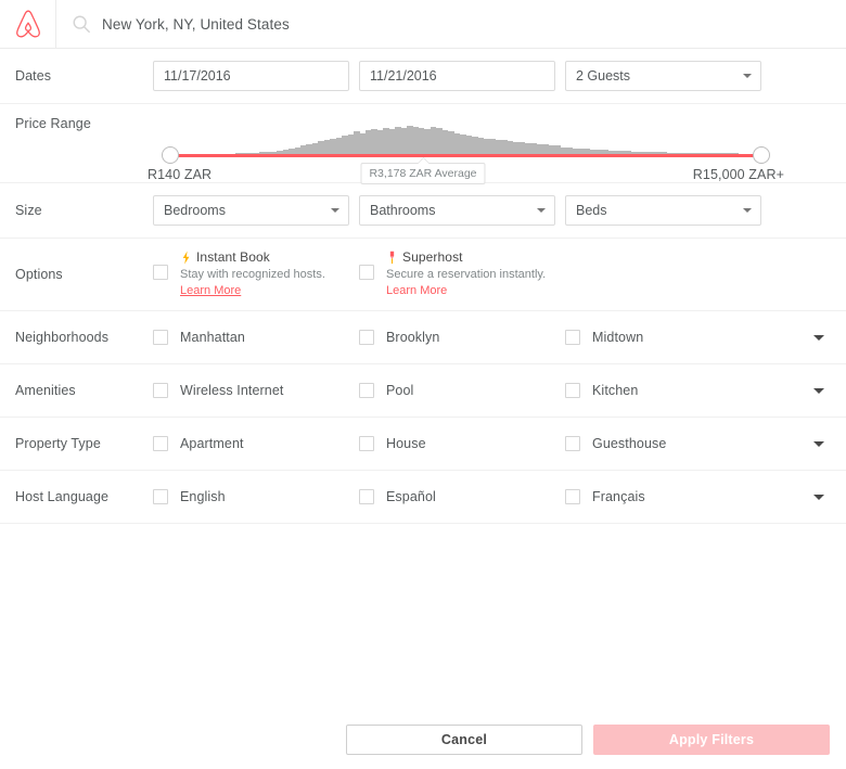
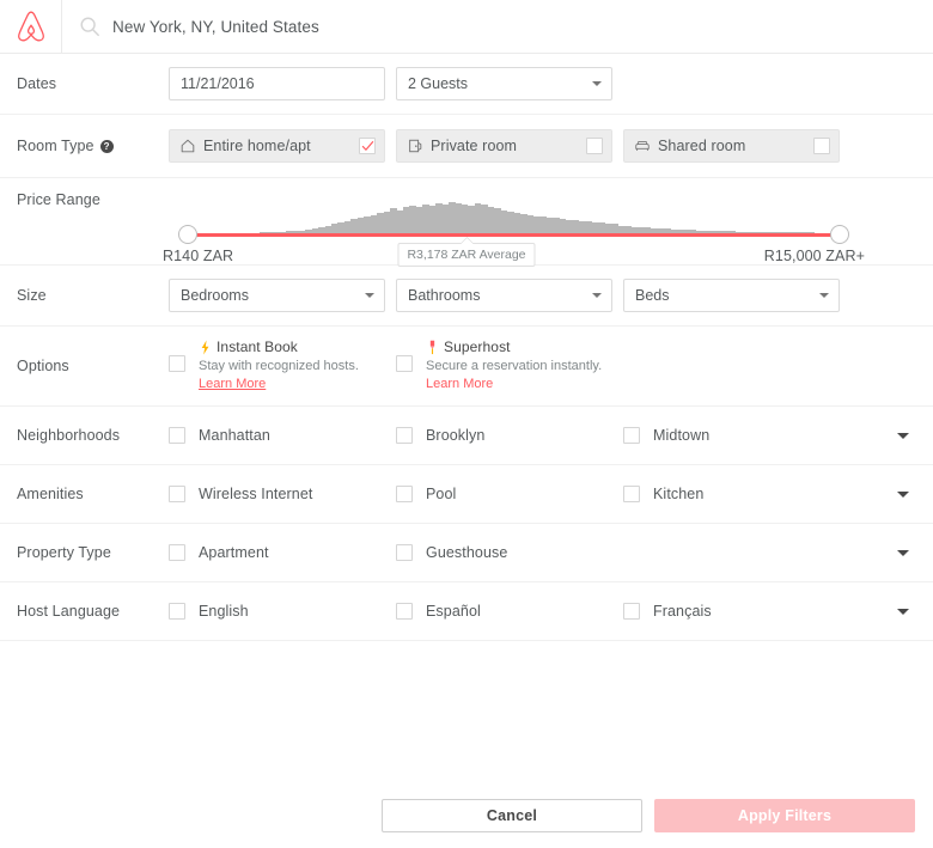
  New York, NY, United States
  Dates
- 11/17/2016
  11/21/2016
  2 Guests
+ Room Type
+ ?
+ Entire home/apt
+ Private room
+ Shared room
  Price Range
  R140 ZAR
  R15,000 ZAR+
  R3,178 ZAR Average
  Size
  Bedrooms
  Bathrooms
  Beds
  Options
  Instant Book
  Stay with recognized hosts.
  Learn More
  Superhost
  Secure a reservation instantly. Learn More
  Neighborhoods
  Manhattan
  Brooklyn
  Midtown
  Amenities
  Wireless Internet
  Pool
  Kitchen
  Property Type
  Apartment
- House
  Guesthouse
  Host Language
  English
  Español
  Français
  Cancel
  Apply Filters
